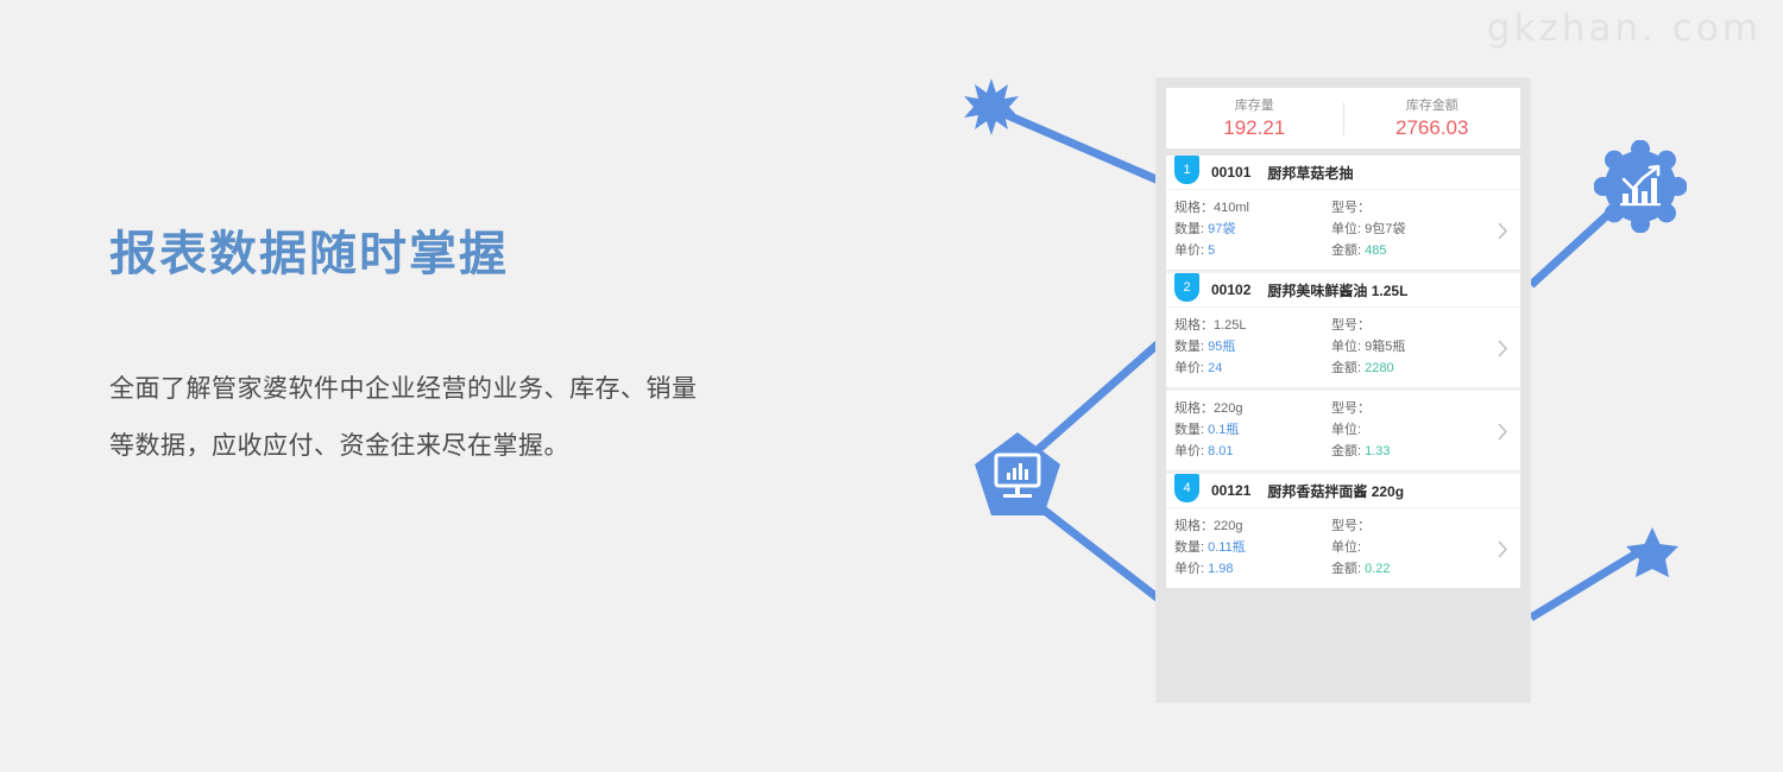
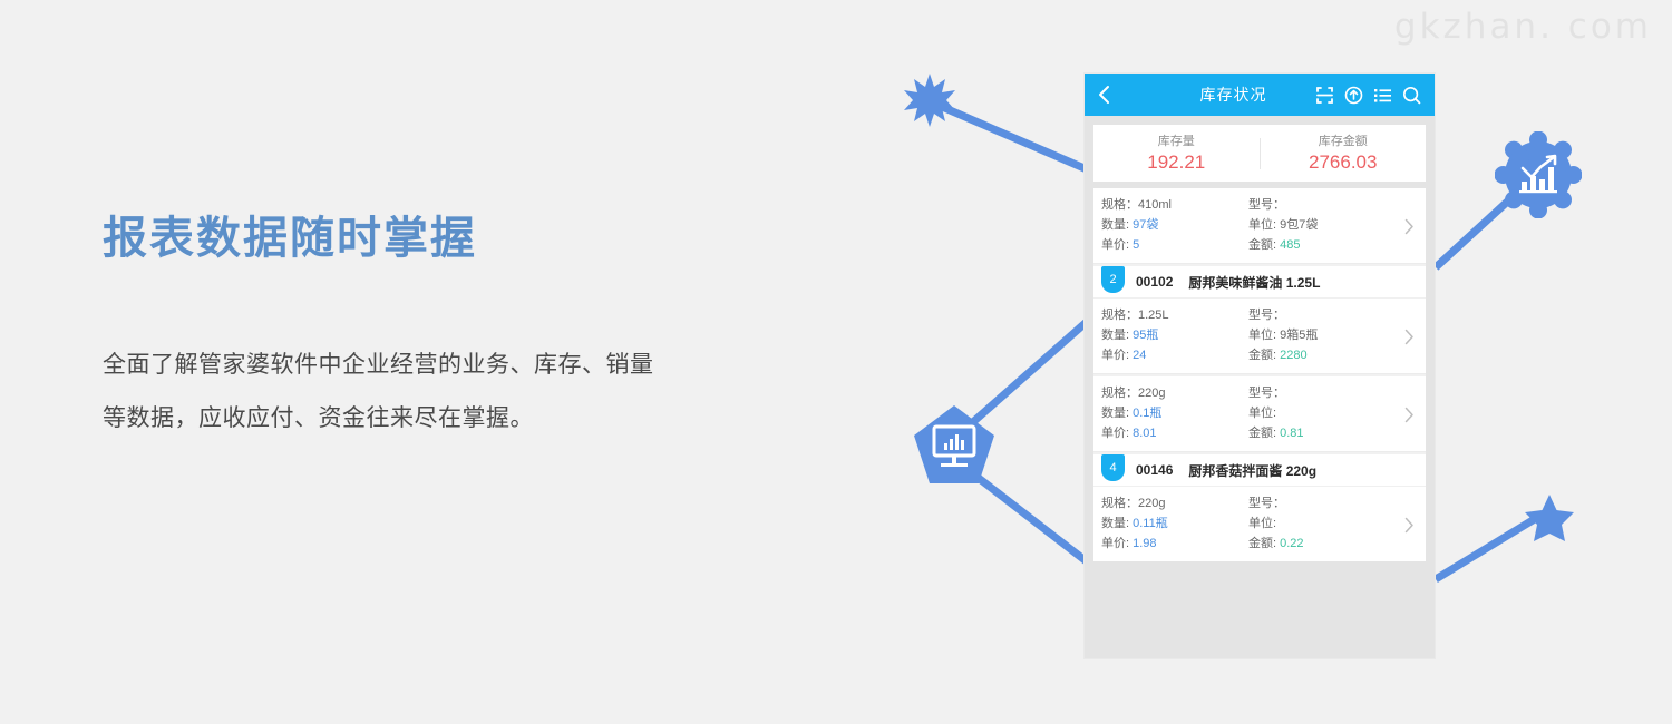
  报表数据随时掌握
  全面了解管家婆软件中企业经营的业务、库存、销量等数据，应收应付、资金往来尽在掌握。
+ 库存状况
  库存量
  192.21
  库存金额
  2766.03
- 1
- 00101
- 厨邦草菇老抽
  规格：410ml
  数量: 97袋
  单价: 5
  型号：
  单位: 9包7袋
  金额: 485
  2
  00102
  厨邦美味鲜酱油 1.25L
  规格：1.25L
  数量: 95瓶
  单价: 24
  型号：
  单位: 9箱5瓶
  金额: 2280
  规格：220g
  数量: 0.1瓶
  单价: 8.01
  型号：
  单位:
- 金额: 1.33
+ 金额: 0.81
  4
- 00121
+ 00146
  厨邦香菇拌面酱 220g
  规格：220g
  数量: 0.11瓶
  单价: 1.98
  型号：
  单位:
  金额: 0.22
